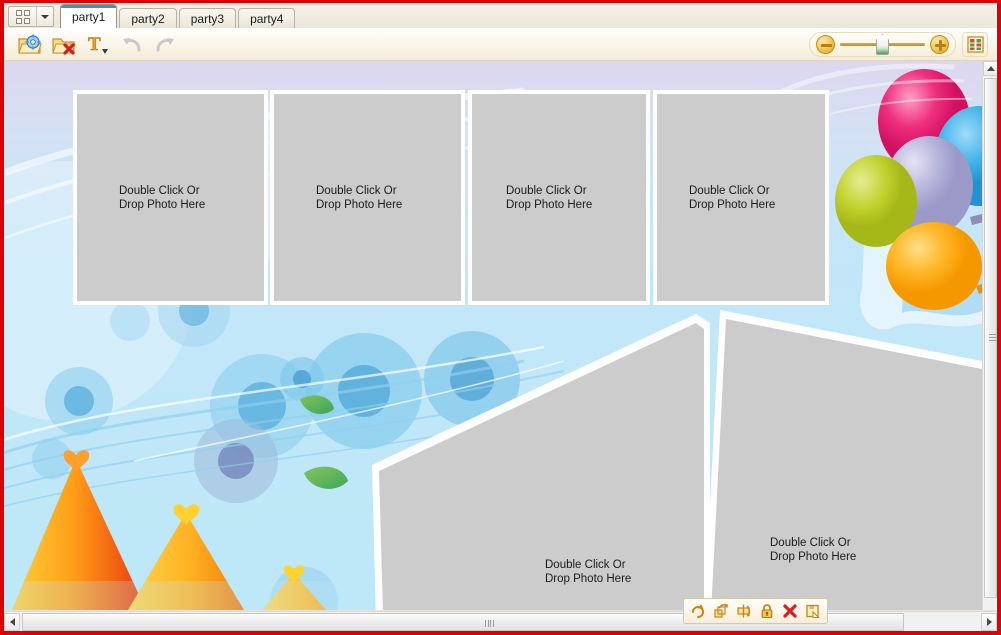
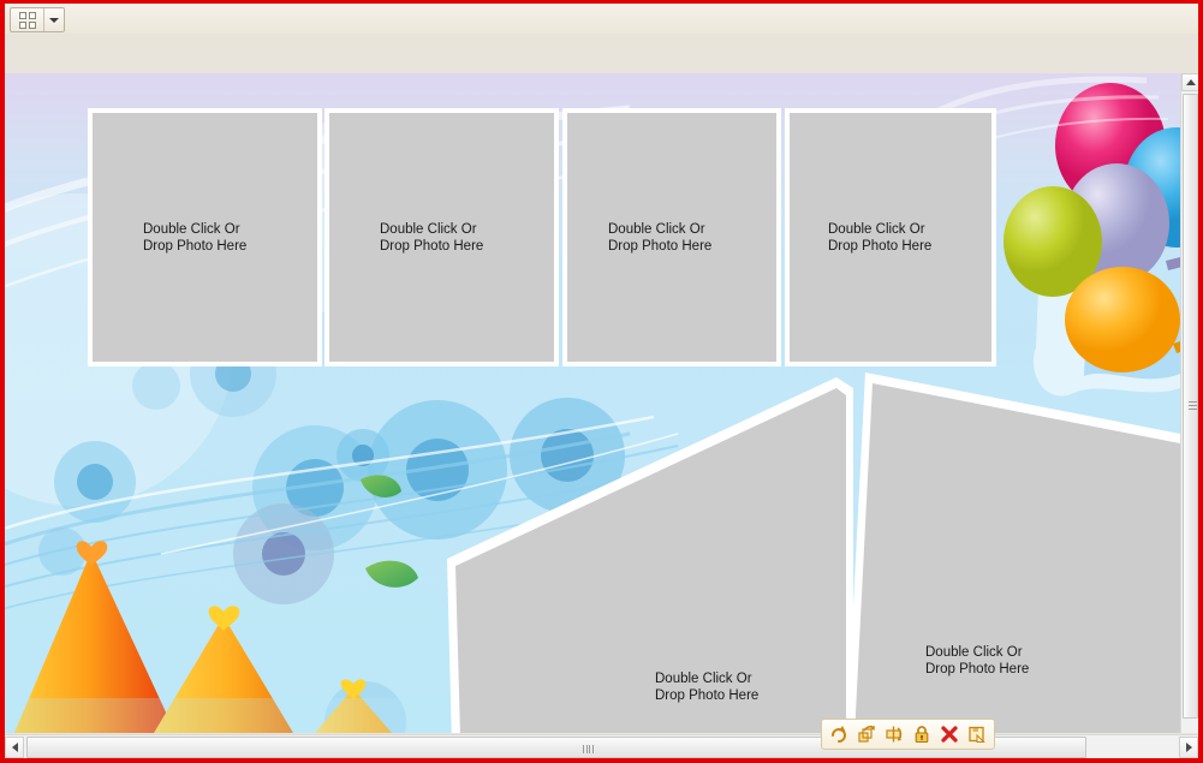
- party1
- party2
- party3
- party4
- T
  Double Click Or
  Drop Photo Here
  Double Click Or
  Drop Photo Here
  Double Click Or
  Drop Photo Here
  Double Click Or
  Drop Photo Here
  Double Click Or
  Drop Photo Here
  Double Click Or
  Drop Photo Here
